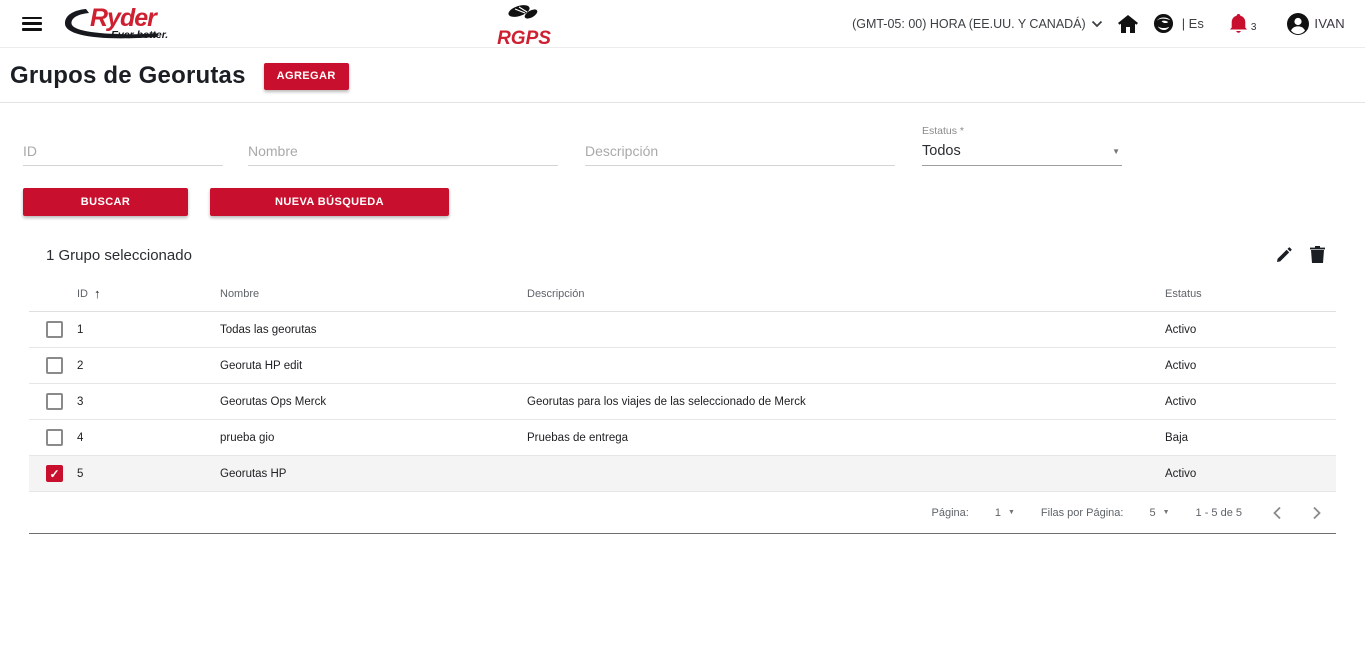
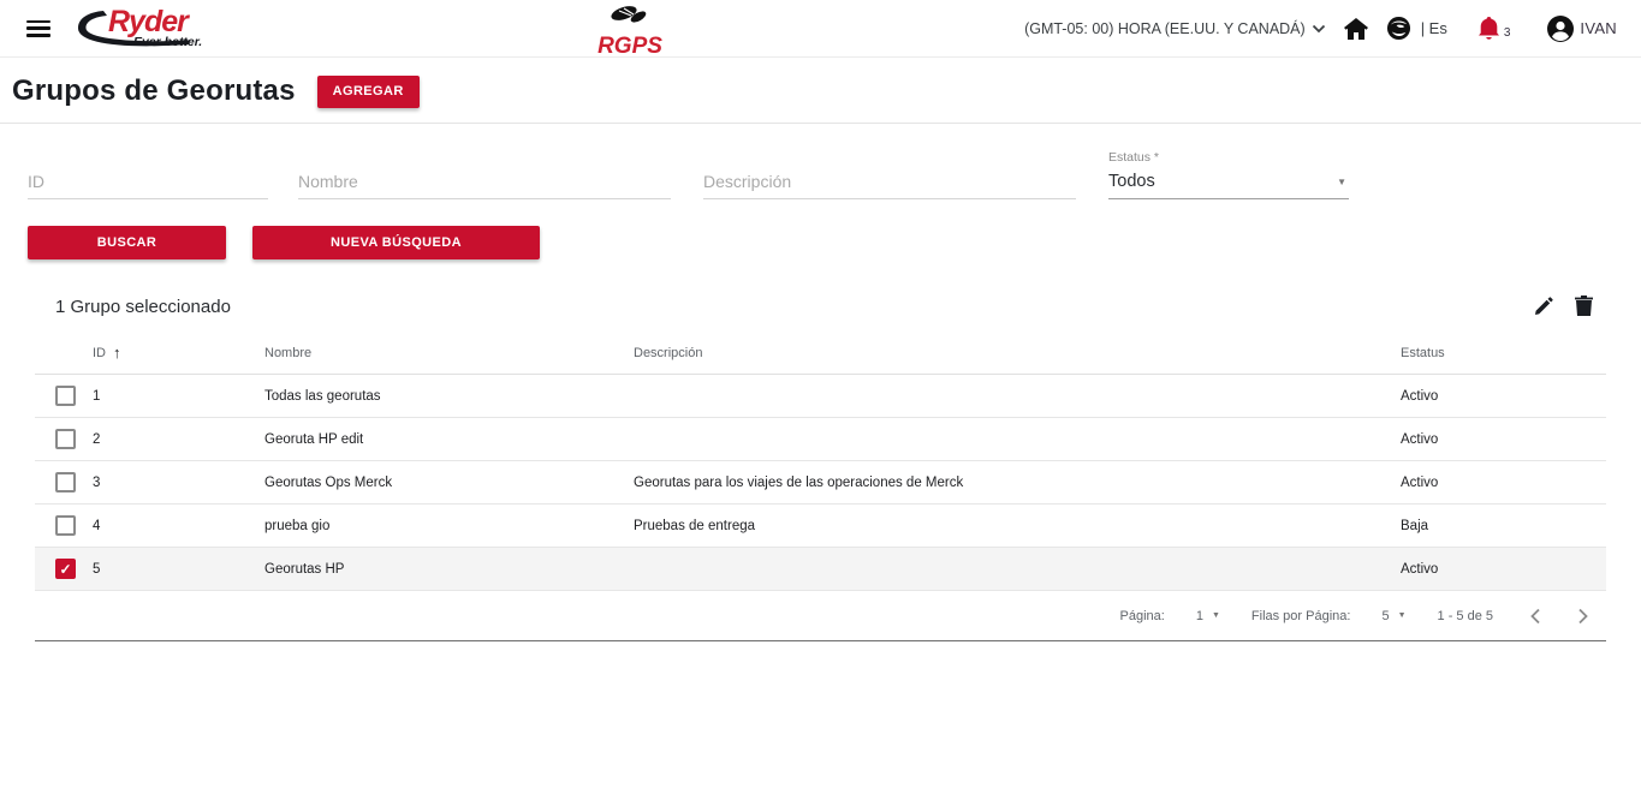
  Ryder
  Ever better.
  RGPS
  (GMT-05: 00) HORA (EE.UU. Y CANADÁ)
  | Es
  3
  IVAN
  Grupos de Georutas
  AGREGAR
  ID
  Nombre
  Descripción
  Estatus *
  Todos
  ▼
  BUSCAR
  NUEVA BÚSQUEDA
  1 Grupo seleccionado
  ID
  ↑
  Nombre
  Descripción
  Estatus
  1
  Todas las georutas
  Activo
  2
  Georuta HP edit
  Activo
  3
  Georutas Ops Merck
- Georutas para los viajes de las seleccionado de Merck
+ Georutas para los viajes de las operaciones de Merck
  Activo
  4
  prueba gio
  Pruebas de entrega
  Baja
  5
  Georutas HP
  Activo
  Página:
  1
  Filas por Página:
  5
  1 - 5 de 5
